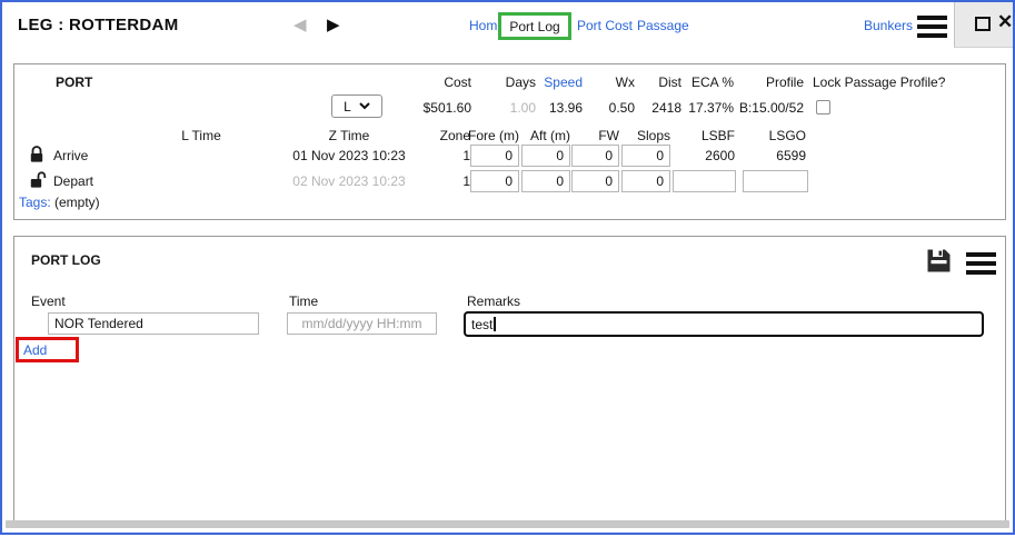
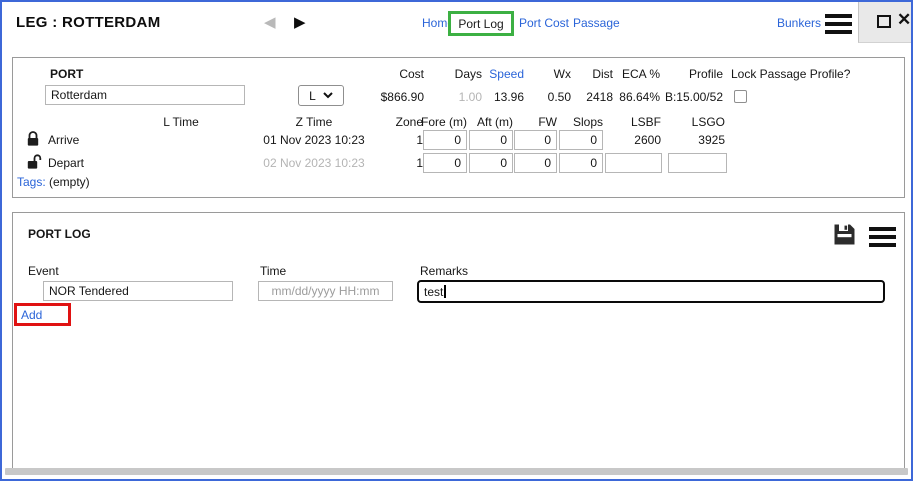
  LEG : ROTTERDAM
  ◀
  ▶
  Hom
  Port Log
  Port Cost
  Passage
  Bunkers
  ✕
  PORT
+ Rotterdam
  L
  Cost
  Days
  Speed
  Wx
  Dist
  ECA %
  Profile
  Lock Passage Profile?
- $501.60
+ $866.90
  1.00
  13.96
  0.50
  2418
- 17.37%
+ 86.64%
  B:15.00/52
  L Time
  Z Time
  Zone
  Fore (m)
  Aft (m)
  FW
  Slops
  LSBF
  LSGO
  Arrive
  01 Nov 2023 10:23
  1
  0
  0
  0
  0
  2600
- 6599
+ 3925
  Depart
  02 Nov 2023 10:23
  1
  0
  0
  0
  0
  Tags:
  (empty)
  PORT LOG
  Event
  Time
  Remarks
  NOR Tendered
  mm/dd/yyyy HH:mm
  test
  Add
